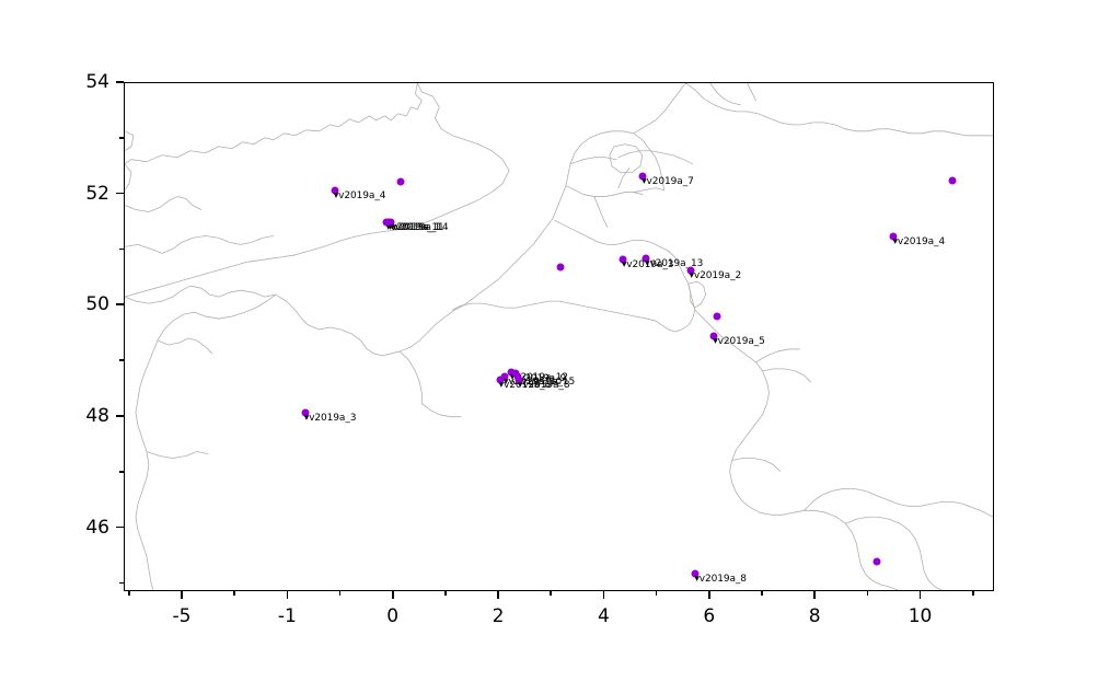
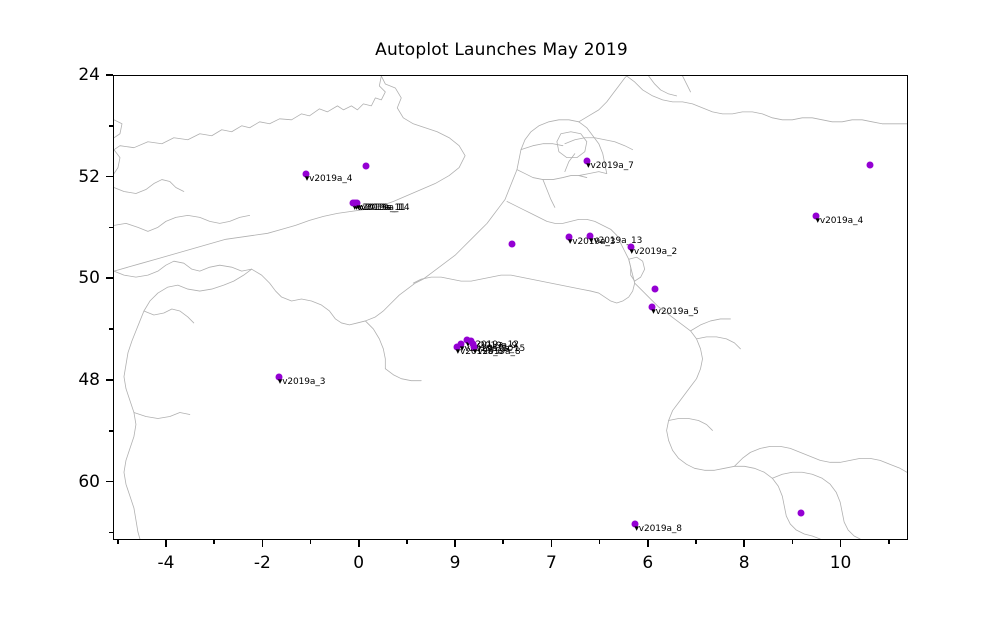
+ Autoplot Launches May 2019
  ▾v2019a_4
  ▾v2019a_11
  ▾v2019a_1
  ▾v2019a_14
  ▾v2019a_7
  ▾v2019a_4
  ▾v2019a_3
  ▾v2019a_13
  ▾v2019a_2
  ▾v2019a_5
  ▾v2019a_6
  ▾v019a_10
  ▾2019a_12
  2019a_9
  v2019a_15
  ▾v2019a_8
  ▾v2019a_3
  ▾v2019a_8
- -5
+ -4
- -1
+ -2
  0
- 2
+ 9
- 4
+ 7
  6
  8
  10
- 46
+ 60
  48
  50
  52
- 54
+ 24
